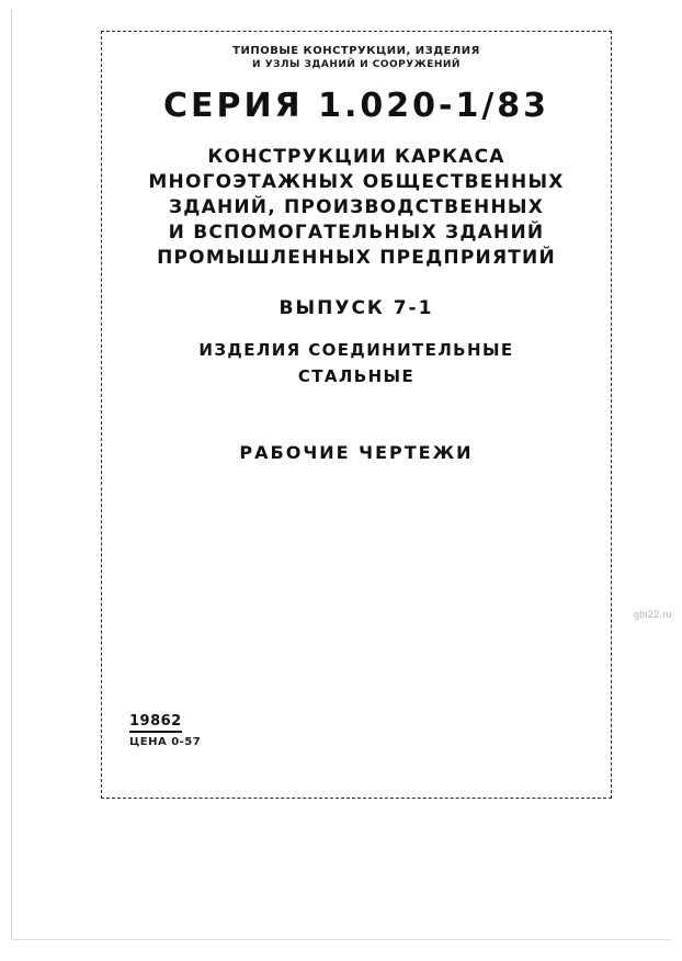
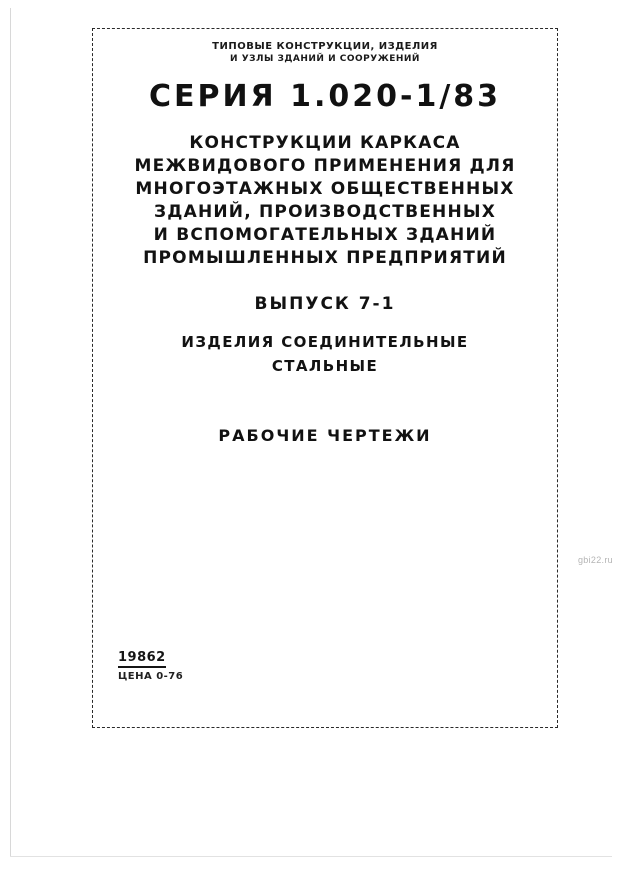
  ТИПОВЫЕ КОНСТРУКЦИИ, ИЗДЕЛИЯ
  И УЗЛЫ ЗДАНИЙ И СООРУЖЕНИЙ
  СЕРИЯ 1.020-1/83
  КОНСТРУКЦИИ КАРКАСА
+ МЕЖВИДОВОГО ПРИМЕНЕНИЯ ДЛЯ
  МНОГОЭТАЖНЫХ ОБЩЕСТВЕННЫХ
  ЗДАНИЙ, ПРОИЗВОДСТВЕННЫХ
  И ВСПОМОГАТЕЛЬНЫХ ЗДАНИЙ
  ПРОМЫШЛЕННЫХ ПРЕДПРИЯТИЙ
  ВЫПУСК 7-1
  ИЗДЕЛИЯ СОЕДИНИТЕЛЬНЫЕ
  СТАЛЬНЫЕ
  РАБОЧИЕ ЧЕРТЕЖИ
  19862
- ЦЕНА 0-57
+ ЦЕНА 0-76
  gbi22.ru
